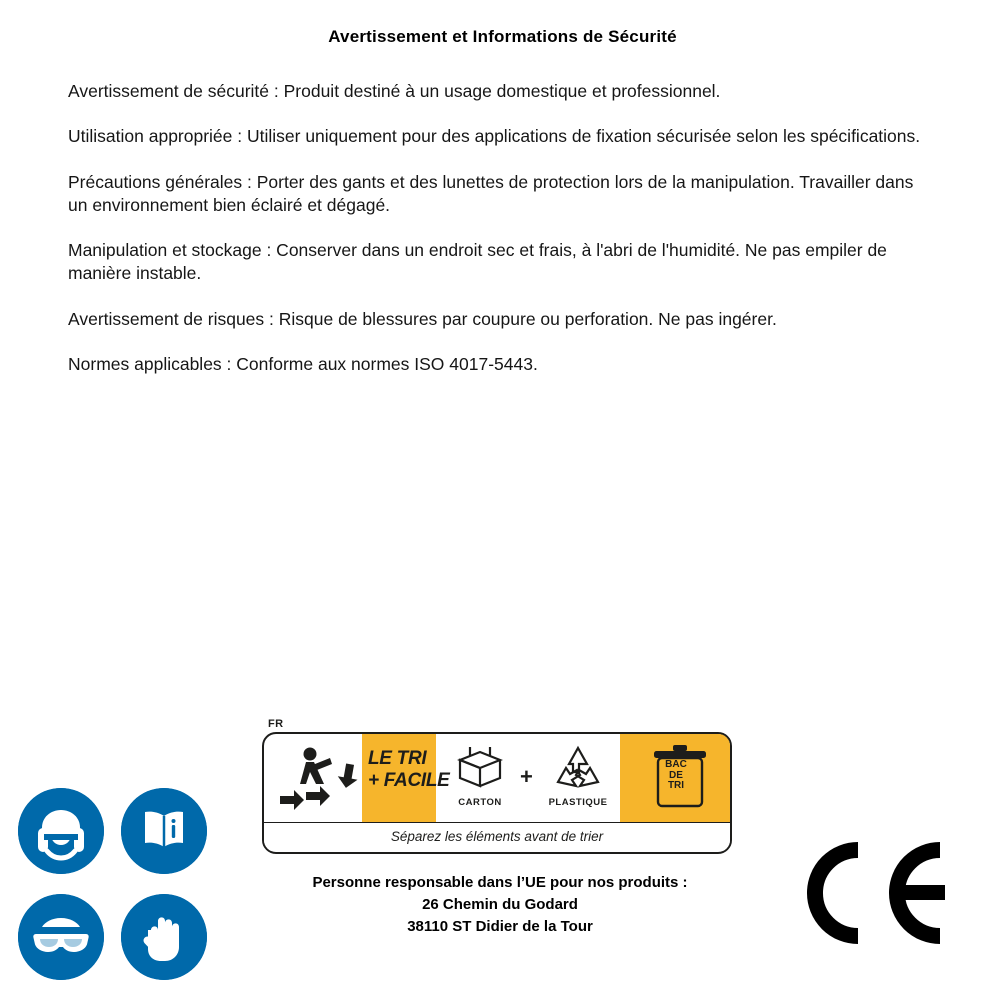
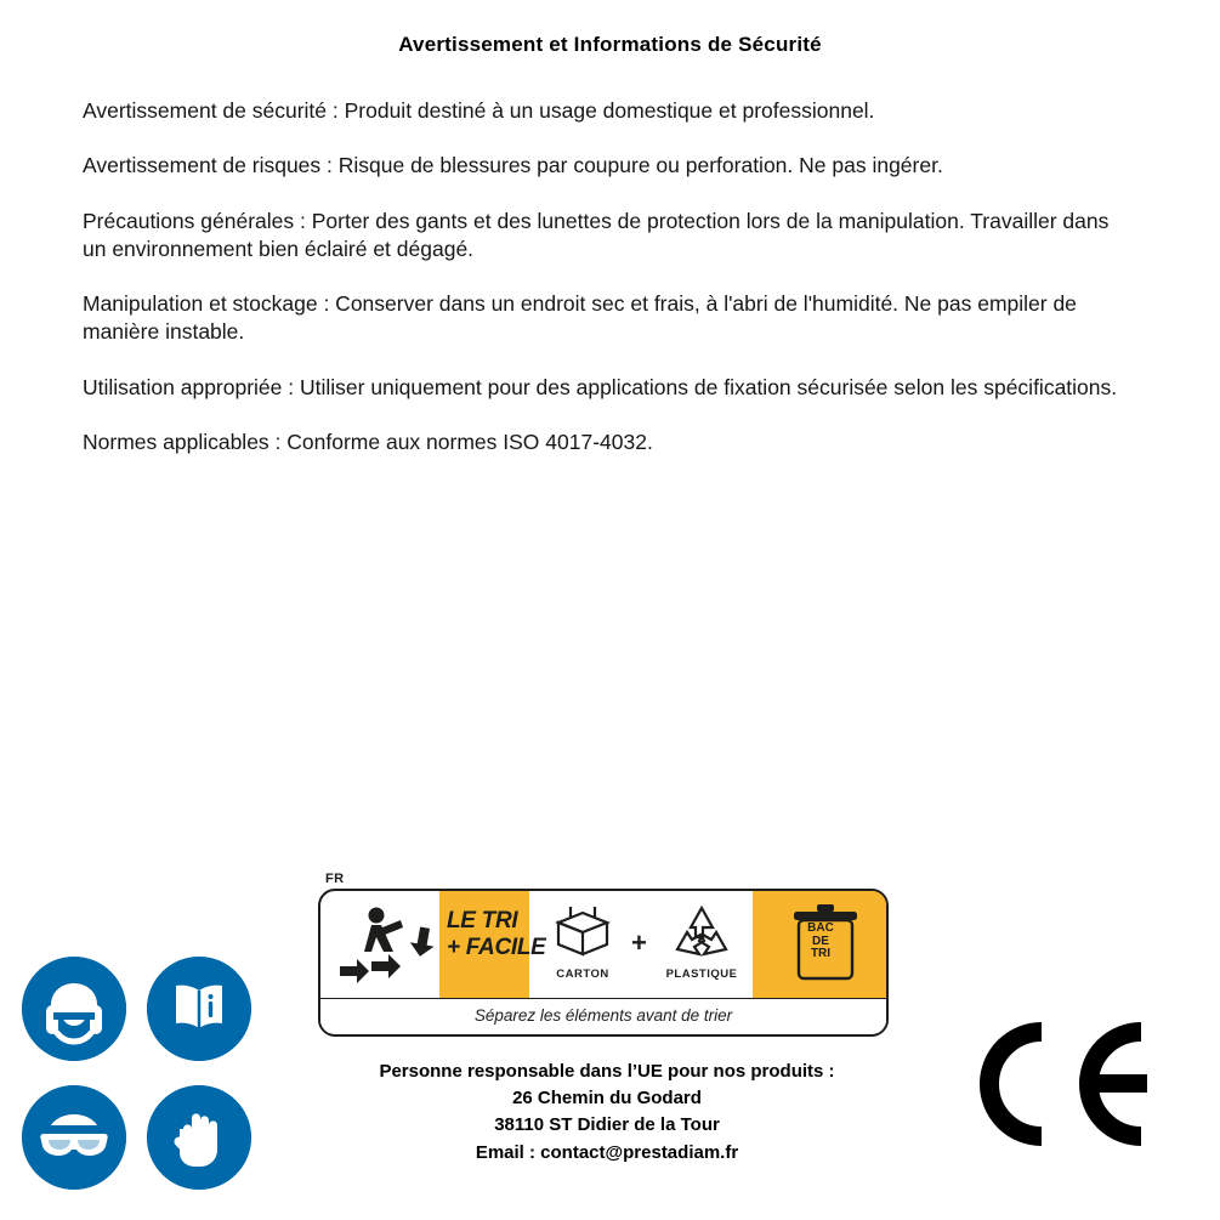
  Avertissement et Informations de Sécurité
  Avertissement de sécurité : Produit destiné à un usage domestique et professionnel.
- Utilisation appropriée : Utiliser uniquement pour des applications de fixation sécurisée selon les spécifications.
+ Avertissement de risques : Risque de blessures par coupure ou perforation. Ne pas ingérer.
  Précautions générales : Porter des gants et des lunettes de protection lors de la manipulation. Travailler dans un environnement bien éclairé et dégagé.
  Manipulation et stockage : Conserver dans un endroit sec et frais, à l'abri de l'humidité. Ne pas empiler de manière instable.
- Avertissement de risques : Risque de blessures par coupure ou perforation. Ne pas ingérer.
+ Utilisation appropriée : Utiliser uniquement pour des applications de fixation sécurisée selon les spécifications.
- Normes applicables : Conforme aux normes ISO 4017-5443.
+ Normes applicables : Conforme aux normes ISO 4017-4032.
  FR
  LE TRI
  + FACIL
  CARTON
  +
  PLASTIQUE
  BAC
  DE
  TRI
  Séparez les éléments avant de trier
  Personne responsable dans l’UE pour nos produits :
  26 Chemin du Godard
  38110 ST Didier de la Tour
+ Email : contact@prestadiam.fr
